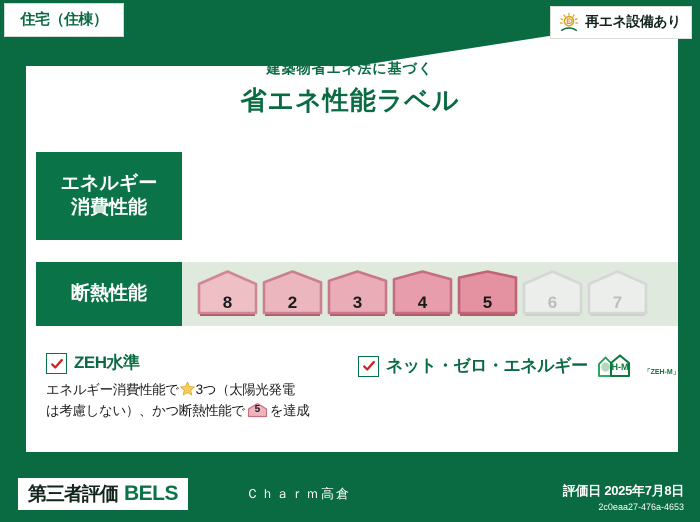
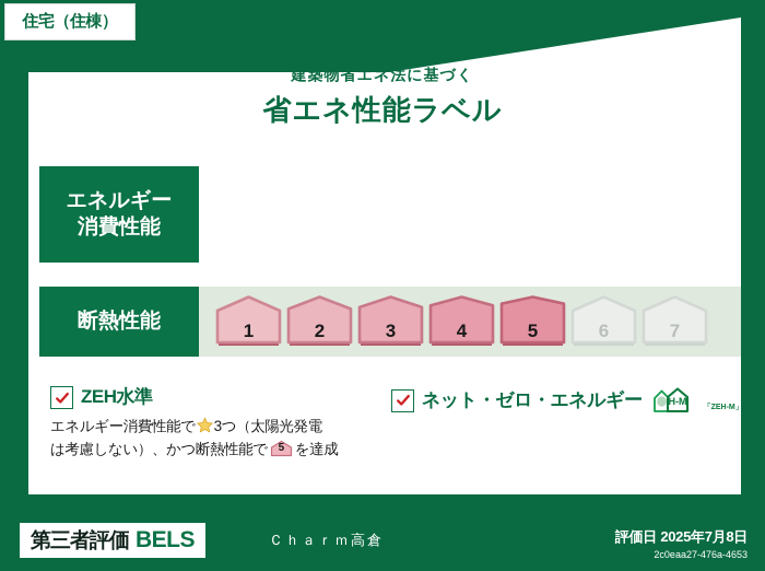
  住宅（住棟）
- 再エネ設備あり
  建築物省エネ法に基づく
  省エネ性能ラベル
  エネルギー
  消費性能
  断熱性能
- 8
+ 1
  2
  3
  4
  5
  6
  7
  ZEH水準
  エネルギー消費性能で 3つ（太陽光発電
  は考慮しない）、かつ断熱性能で
  5
  を達成
  ネット・ゼロ・エネルギー
  H-M
  第三者評価
  BELS
  Ｃｈａｒｍ高倉
  評価日 2025年7月8日
  2c0eaa27-476a-4653
